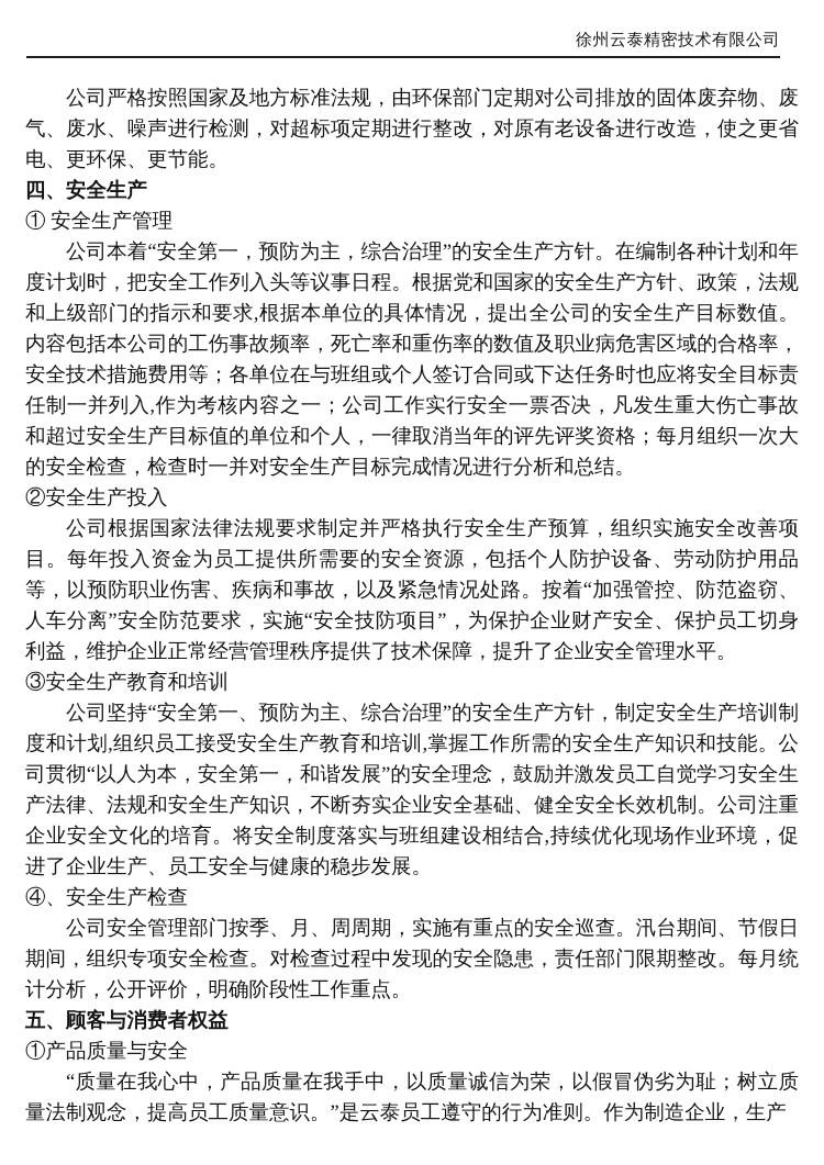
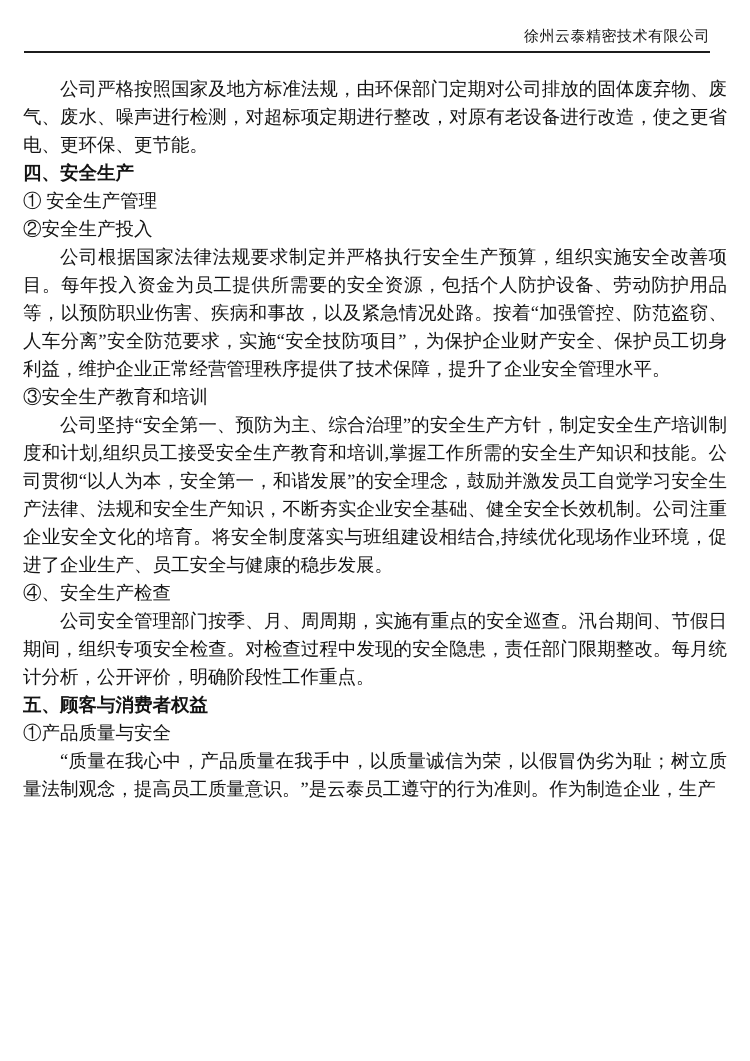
  徐州云泰精密技术有限公司
  公司严格按照国家及地方标准法规，由环保部门定期对公司排放的固体废弃物、废气、废水、噪声进行检测，对超标项定期进行整改，对原有老设备进行改造，使之更省电、更环保、更节能。
  四、安全生产
  ① 安全生产管理
- 公司本着“安全第一，预防为主，综合治理”的安全生产方针。在编制各种计划和年度计划时，把安全工作列入头等议事日程。根据党和国家的安全生产方针、政策，法规和上级部门的指示和要求,根据本单位的具体情况，提出全公司的安全生产目标数值。内容包括本公司的工伤事故频率，死亡率和重伤率的数值及职业病危害区域的合格率，安全技术措施费用等；各单位在与班组或个人签订合同或下达任务时也应将安全目标责任制一并列入,作为考核内容之一；公司工作实行安全一票否决，凡发生重大伤亡事故和超过安全生产目标值的单位和个人，一律取消当年的评先评奖资格；每月组织一次大的安全检查，检查时一并对安全生产目标完成情况进行分析和总结。
  ②安全生产投入
  公司根据国家法律法规要求制定并严格执行安全生产预算，组织实施安全改善项目。每年投入资金为员工提供所需要的安全资源，包括个人防护设备、劳动防护用品等，以预防职业伤害、疾病和事故，以及紧急情况处路。按着“加强管控、防范盗窃、人车分离”安全防范要求，实施“安全技防项目”，为保护企业财产安全、保护员工切身利益，维护企业正常经营管理秩序提供了技术保障，提升了企业安全管理水平。
  ③安全生产教育和培训
  公司坚持“安全第一、预防为主、综合治理”的安全生产方针，制定安全生产培训制度和计划,组织员工接受安全生产教育和培训,掌握工作所需的安全生产知识和技能。公司贯彻“以人为本，安全第一，和谐发展”的安全理念，鼓励并激发员工自觉学习安全生产法律、法规和安全生产知识，不断夯实企业安全基础、健全安全长效机制。公司注重企业安全文化的培育。将安全制度落实与班组建设相结合,持续优化现场作业环境，促进了企业生产、员工安全与健康的稳步发展。
  ④、安全生产检查
  公司安全管理部门按季、月、周周期，实施有重点的安全巡查。汛台期间、节假日期间，组织专项安全检查。对检查过程中发现的安全隐患，责任部门限期整改。每月统计分析，公开评价，明确阶段性工作重点。
  五、顾客与消费者权益
  ①产品质量与安全
  “质量在我心中，产品质量在我手中，以质量诚信为荣，以假冒伪劣为耻；树立质量法制观念，提高员工质量意识。”是云泰员工遵守的行为准则。作为制造企业，生产
